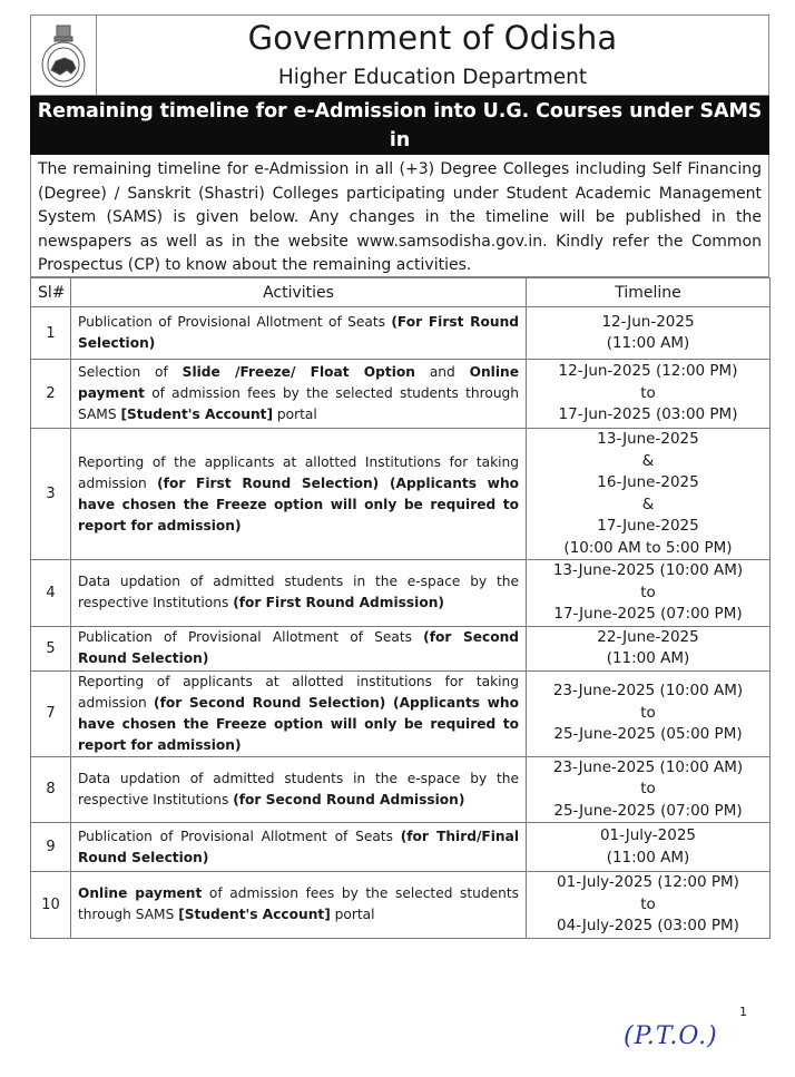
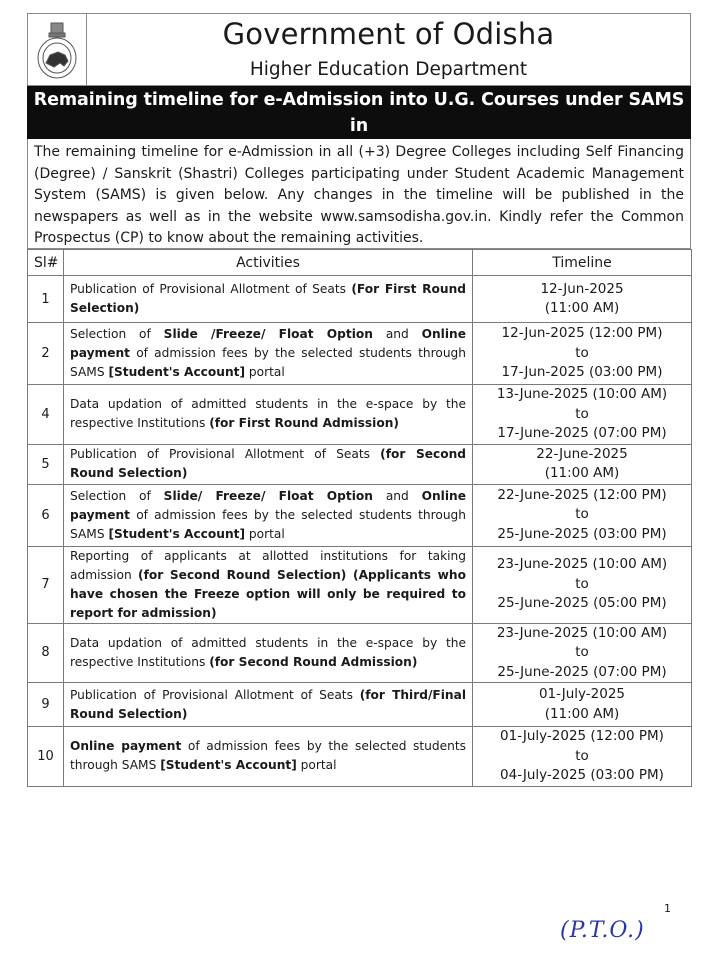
  Government of Odisha
  Higher Education Department
  Remaining timeline for e-Admission into U.G. Courses under SAMS in
  the Higher Education Institutions for the Academic Session 2025-26
  The remaining timeline for e-Admission in all (+3) Degree Colleges including Self Financing (Degree) / Sanskrit (Shastri) Colleges participating under Student Academic Management System (SAMS) is given below. Any changes in the timeline will be published in the newspapers as well as in the website www.samsodisha.gov.in. Kindly refer the Common Prospectus (CP) to know about the remaining activities.
  Sl#	Activities	Timeline
  1	Publication of Provisional Allotment of Seats (For First Round Selection)	12-Jun-2025(11:00 AM)
  2	Selection of Slide /Freeze/ Float Option and Online payment of admission fees by the selected students through SAMS [Student's Account] portal	12-Jun-2025 (12:00 PM)to17-Jun-2025 (03:00 PM)
- 3	Reporting of the applicants at allotted Institutions for taking admission (for First Round Selection) (Applicants who have chosen the Freeze option will only be required to report for admission)	13-June-2025&16-June-2025&17-June-2025(10:00 AM to 5:00 PM)
  4	Data updation of admitted students in the e-space by the respective Institutions (for First Round Admission)	13-June-2025 (10:00 AM)to17-June-2025 (07:00 PM)
  5	Publication of Provisional Allotment of Seats (for Second Round Selection)	22-June-2025(11:00 AM)
+ 6	Selection of Slide/ Freeze/ Float Option and Online payment of admission fees by the selected students through SAMS [Student's Account] portal	22-June-2025 (12:00 PM)to25-June-2025 (03:00 PM)
  7	Reporting of applicants at allotted institutions for taking admission (for Second Round Selection) (Applicants who have chosen the Freeze option will only be required to report for admission)	23-June-2025 (10:00 AM)to25-June-2025 (05:00 PM)
  8	Data updation of admitted students in the e-space by the respective Institutions (for Second Round Admission)	23-June-2025 (10:00 AM)to25-June-2025 (07:00 PM)
  9	Publication of Provisional Allotment of Seats (for Third/Final Round Selection)	01-July-2025(11:00 AM)
  10	Online payment of admission fees by the selected students through SAMS [Student's Account] portal	01-July-2025 (12:00 PM)to04-July-2025 (03:00 PM)
  1
  (P.T.O.)
